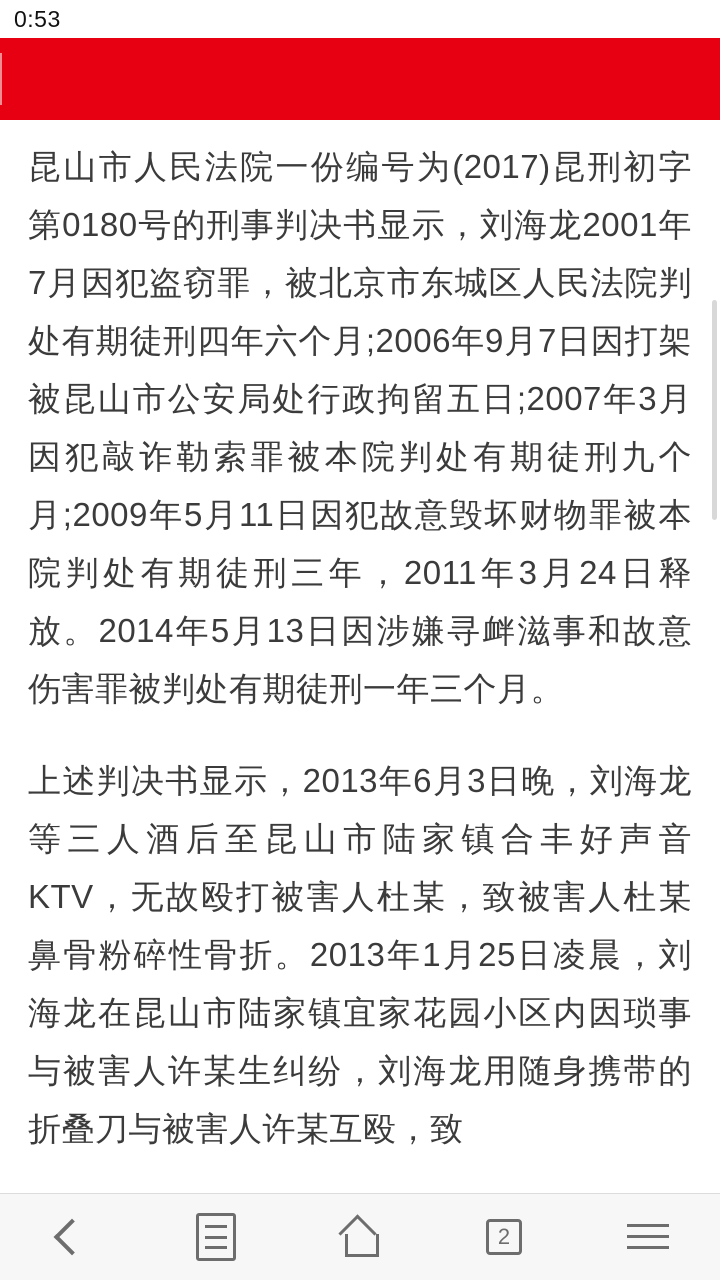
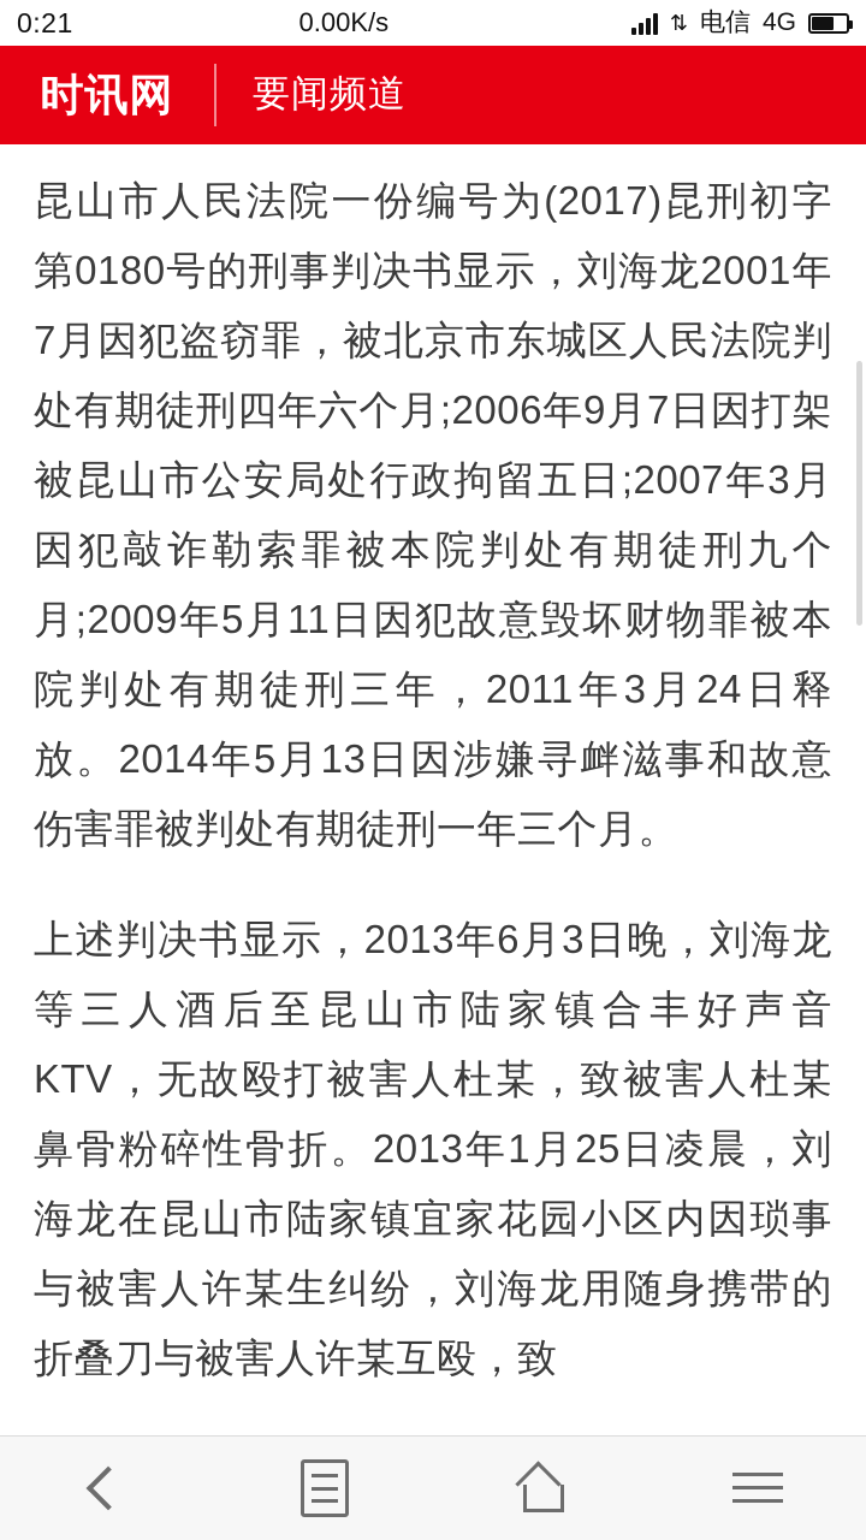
- 0:53
+ 0:21
+ 0.00K/s
+ ⇅
+ 电信
+ 4G
+ 时讯网
+ 要闻频道
  昆山市人民法院一份编号为(2017)昆刑初字第0180号的刑事判决书显示，刘海龙2001年7月因犯盗窃罪，被北京市东城区人民法院判处有期徒刑四年六个月;2006年9月7日因打架被昆山市公安局处行政拘留五日;2007年3月因犯敲诈勒索罪被本院判处有期徒刑九个月;2009年5月11日因犯故意毁坏财物罪被本院判处有期徒刑三年，2011年3月24日释放。2014年5月13日因涉嫌寻衅滋事和故意伤害罪被判处有期徒刑一年三个月。
  上述判决书显示，2013年6月3日晚，刘海龙等三人酒后至昆山市陆家镇合丰好声音KTV，无故殴打被害人杜某，致被害人杜某鼻骨粉碎性骨折。2013年1月25日凌晨，刘海龙在昆山市陆家镇宜家花园小区内因琐事与被害人许某生纠纷，刘海龙用随身携带的折叠刀与被害人许某互殴，致
- 2
